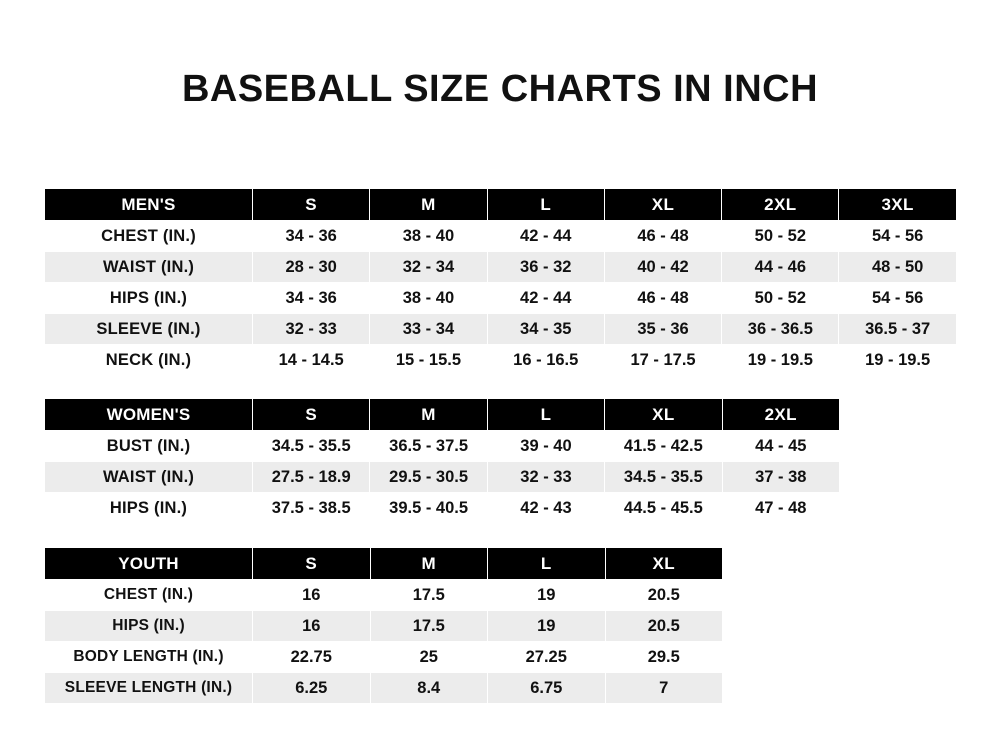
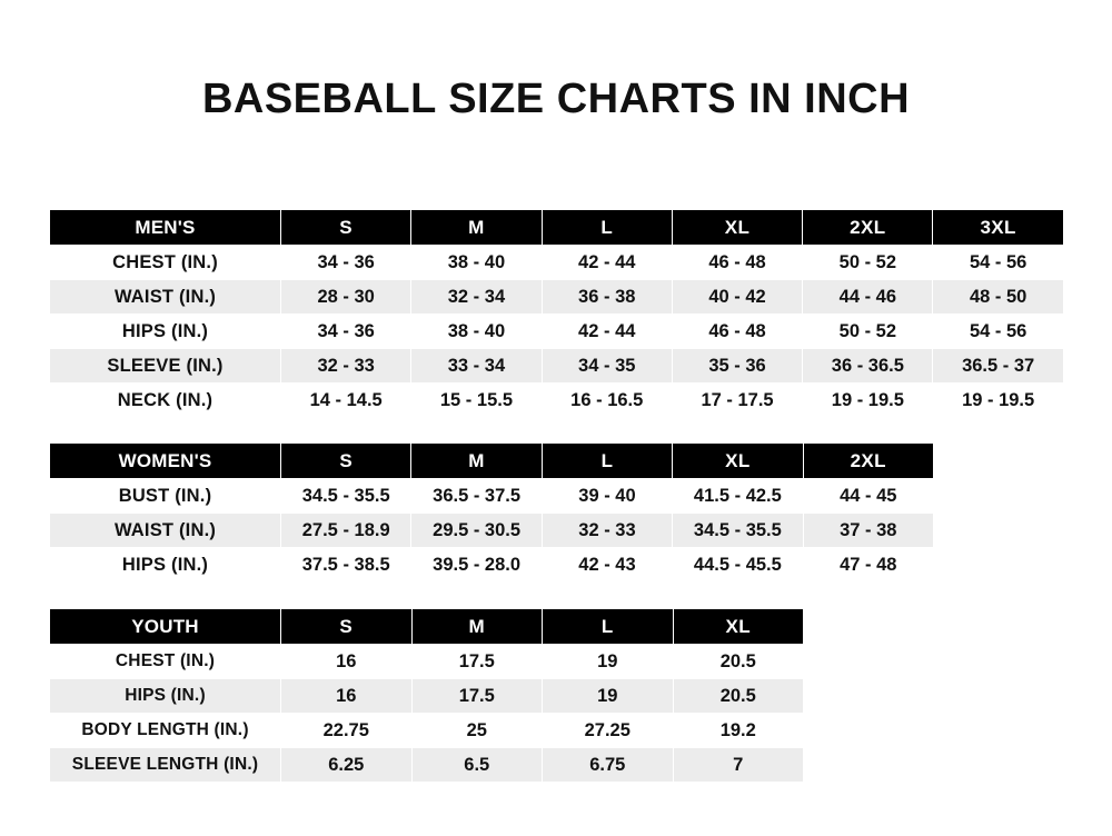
  BASEBALL SIZE CHARTS IN INCH
  MEN'S	S	M	L	XL	2XL	3XL
  CHEST (IN.)	34 - 36	38 - 40	42 - 44	46 - 48	50 - 52	54 - 56
- WAIST (IN.)	28 - 30	32 - 34	36 - 32	40 - 42	44 - 46	48 - 50
+ WAIST (IN.)	28 - 30	32 - 34	36 - 38	40 - 42	44 - 46	48 - 50
  HIPS (IN.)	34 - 36	38 - 40	42 - 44	46 - 48	50 - 52	54 - 56
  SLEEVE (IN.)	32 - 33	33 - 34	34 - 35	35 - 36	36 - 36.5	36.5 - 37
  NECK (IN.)	14 - 14.5	15 - 15.5	16 - 16.5	17 - 17.5	19 - 19.5	19 - 19.5
  WOMEN'S	S	M	L	XL	2XL
  BUST (IN.)	34.5 - 35.5	36.5 - 37.5	39 - 40	41.5 - 42.5	44 - 45
  WAIST (IN.)	27.5 - 18.9	29.5 - 30.5	32 - 33	34.5 - 35.5	37 - 38
- HIPS (IN.)	37.5 - 38.5	39.5 - 40.5	42 - 43	44.5 - 45.5	47 - 48
+ HIPS (IN.)	37.5 - 38.5	39.5 - 28.0	42 - 43	44.5 - 45.5	47 - 48
  YOUTH	S	M	L	XL
  CHEST (IN.)	16	17.5	19	20.5
  HIPS (IN.)	16	17.5	19	20.5
- BODY LENGTH (IN.)	22.75	25	27.25	29.5
+ BODY LENGTH (IN.)	22.75	25	27.25	19.2
- SLEEVE LENGTH (IN.)	6.25	8.4	6.75	7
+ SLEEVE LENGTH (IN.)	6.25	6.5	6.75	7
